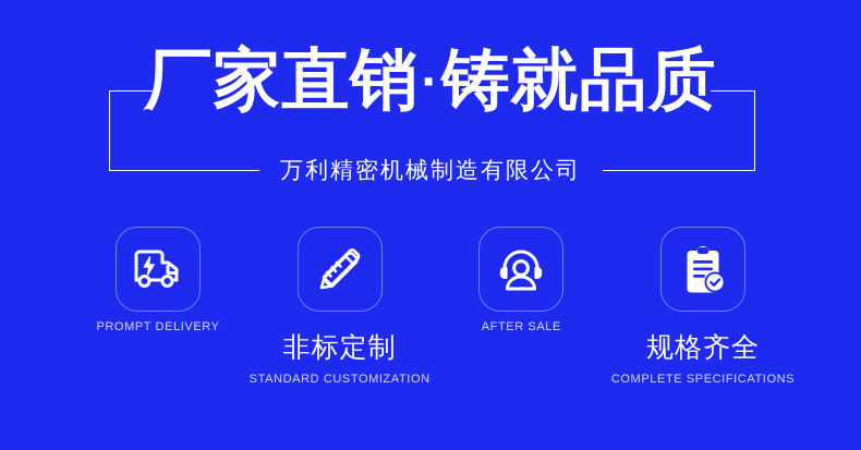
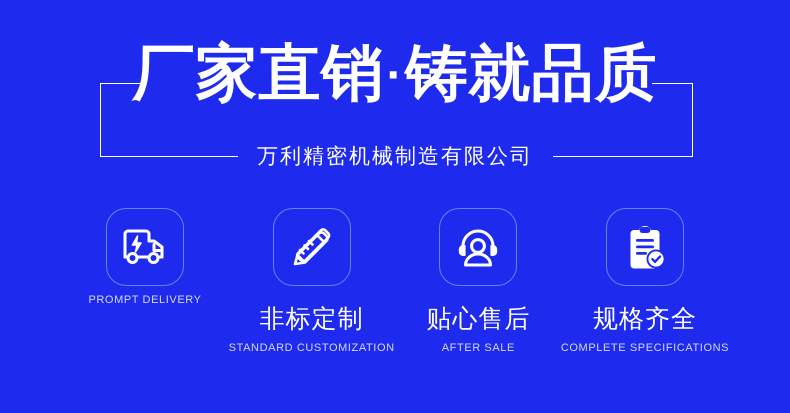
  厂家直销·铸就品质
  万利精密机械制造有限公司
  PROMPT DELIVERY
  非标定制
  STANDARD CUSTOMIZATION
+ 贴心售后
  AFTER SALE
  规格齐全
  COMPLETE SPECIFICATIONS
